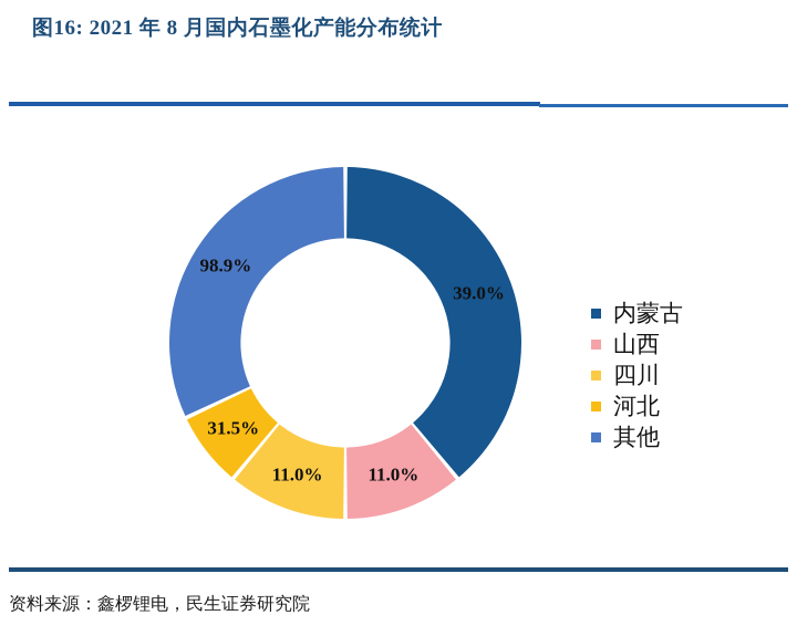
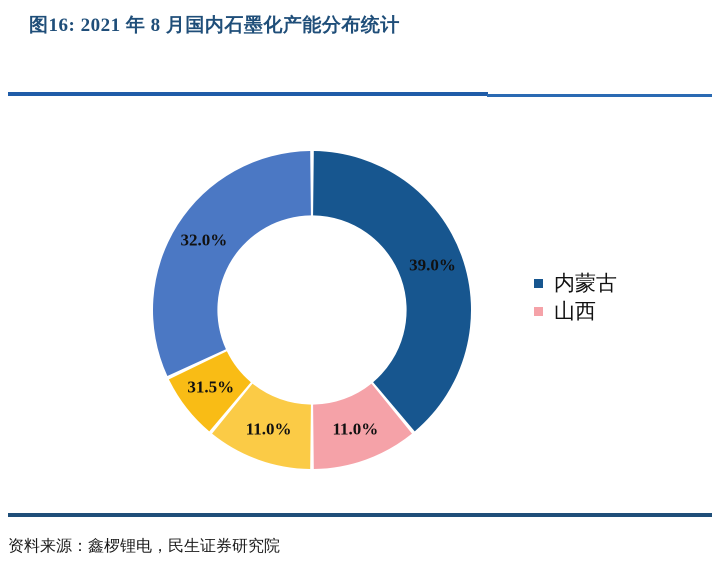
  图16: 2021 年 8 月国内石墨化产能分布统计
  39.0%
  11.0%
  11.0%
  31.5%
- 98.9%
+ 32.0%
  内蒙古
  山西
- 四川
- 河北
- 其他
  资料来源：鑫椤锂电，民生证券研究院
